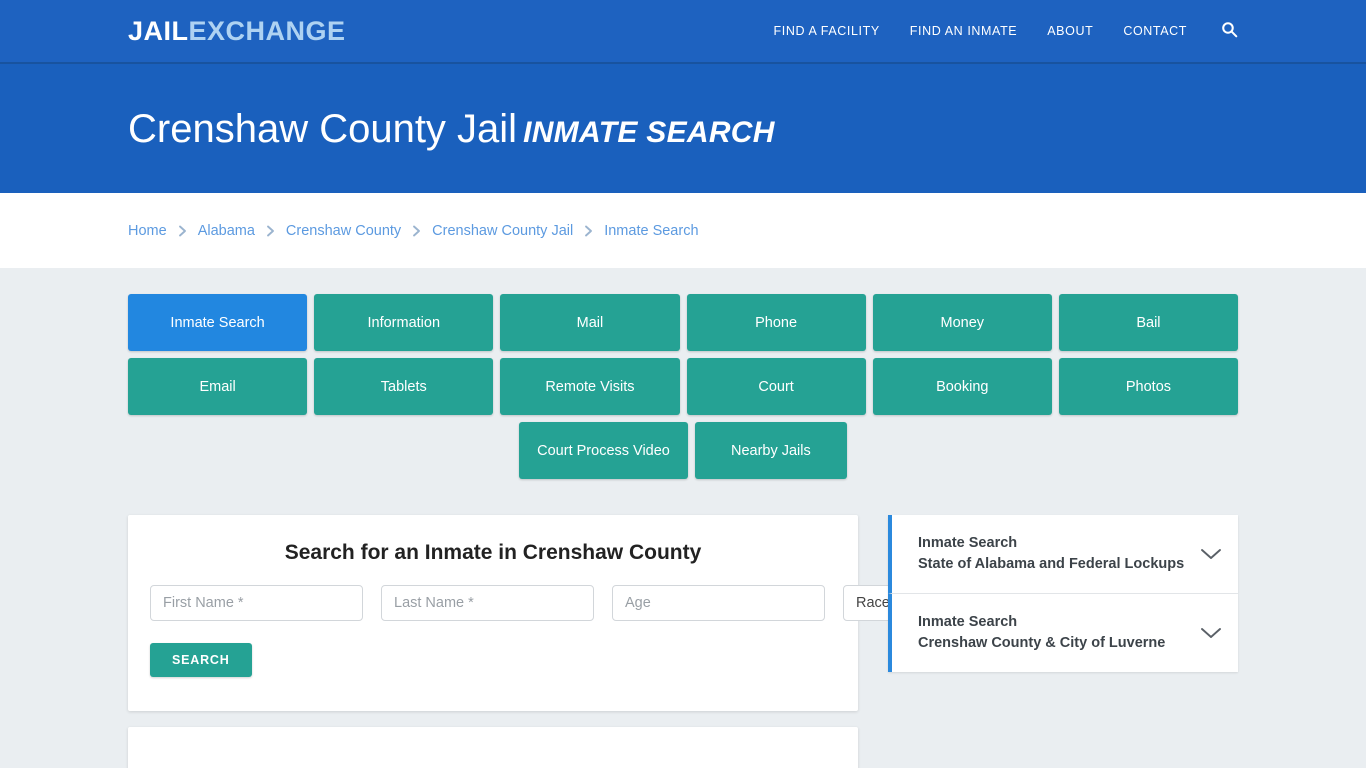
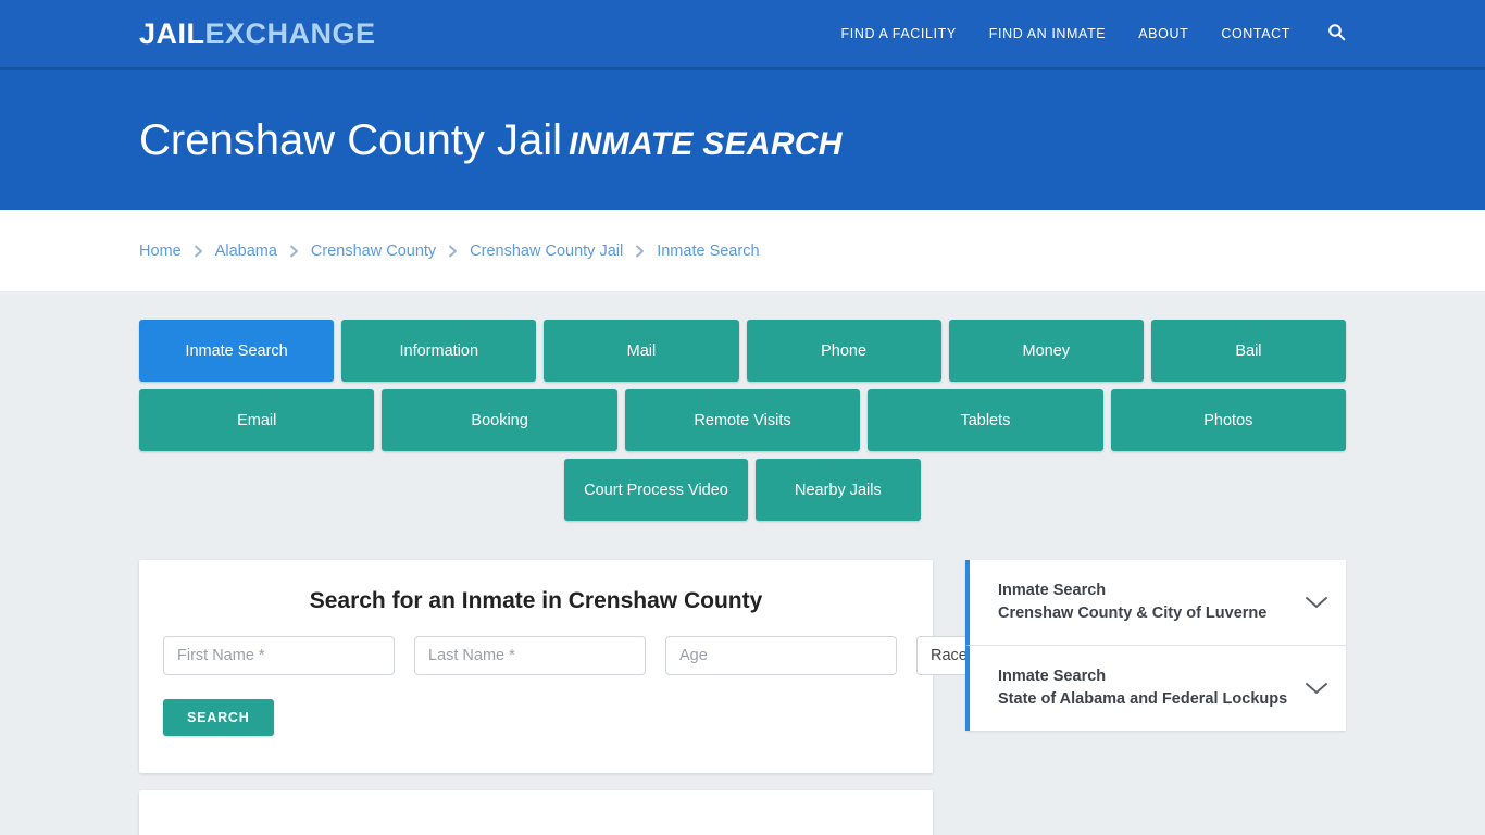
  JAILEXCHANGE
  FIND A FACILITY
  FIND AN INMATE
  ABOUT
  CONTACT
  Crenshaw County Jail INMATE SEARCH
  Home
  Alabama
  Crenshaw County
  Crenshaw County Jail
  Inmate Search
  Inmate Search
  Information
  Mail
  Phone
  Money
  Bail
  Email
- Tablets
+ Booking
  Remote Visits
- Court
- Booking
+ Tablets
  Photos
  Court Process Video
  Nearby Jails
  Search for an Inmate in Crenshaw County
  First Name *
  Last Name *
  Age
  Race
  SEARCH
  Inmate Search
- State of Alabama and Federal Lockups
+ Crenshaw County & City of Luverne
  Inmate Search
- Crenshaw County & City of Luverne
+ State of Alabama and Federal Lockups
